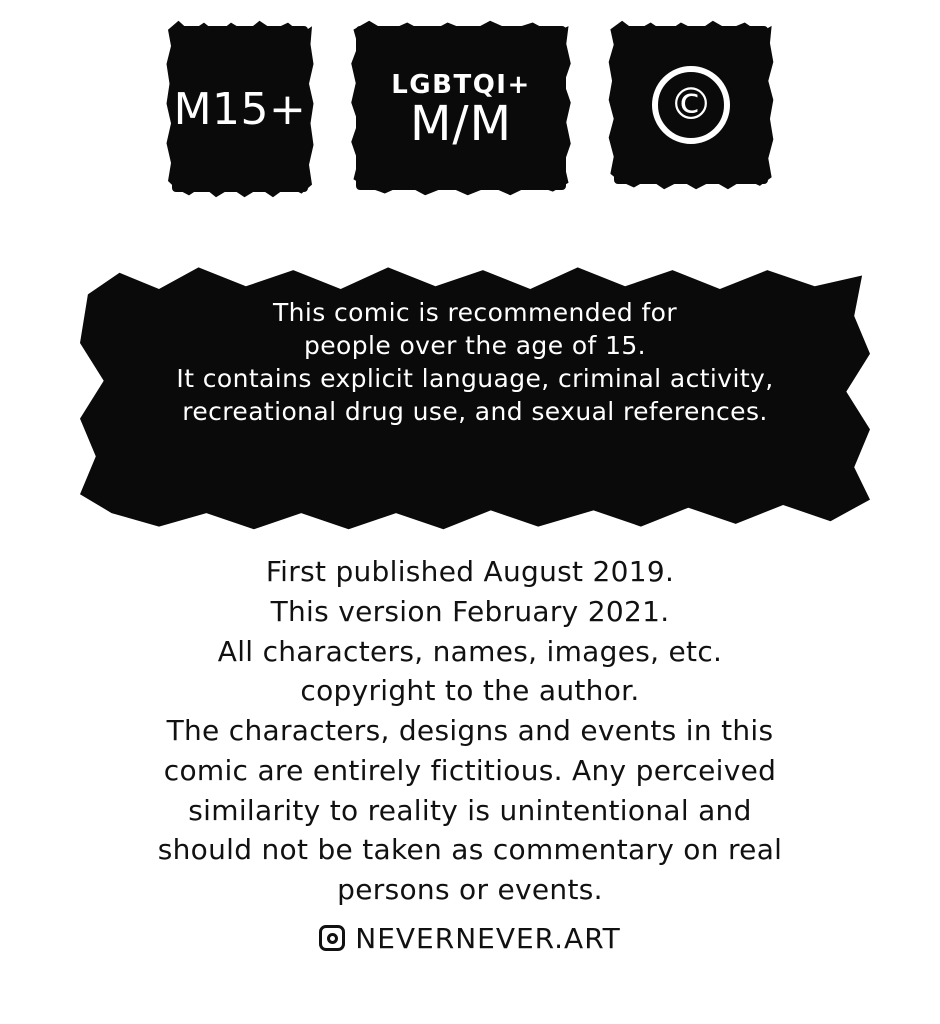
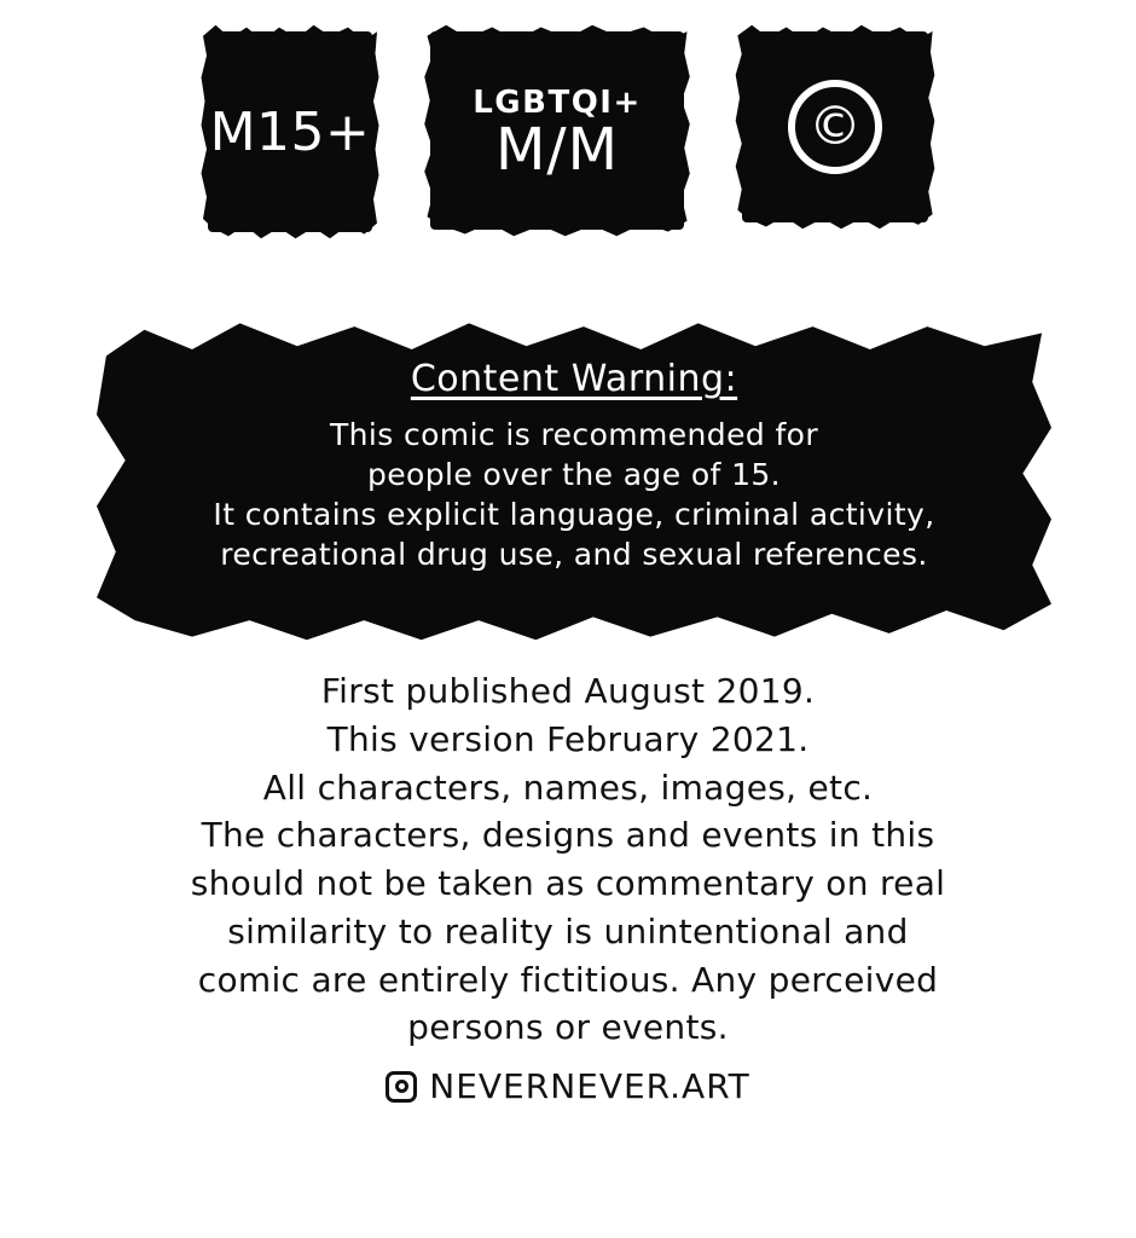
  M15+
  LGBTQI+
  M/M
  ©
+ Content Warning:
  This comic is recommended for
  people over the age of 15.
  It contains explicit language, criminal activity,
  recreational drug use, and sexual references.
  First published August 2019.
  This version February 2021.
  All characters, names, images, etc.
- copyright to the author.
  The characters, designs and events in this
- comic are entirely fictitious. Any perceived
+ should not be taken as commentary on real
  similarity to reality is unintentional and
- should not be taken as commentary on real
+ comic are entirely fictitious. Any perceived
  persons or events.
  NEVERNEVER.ART
